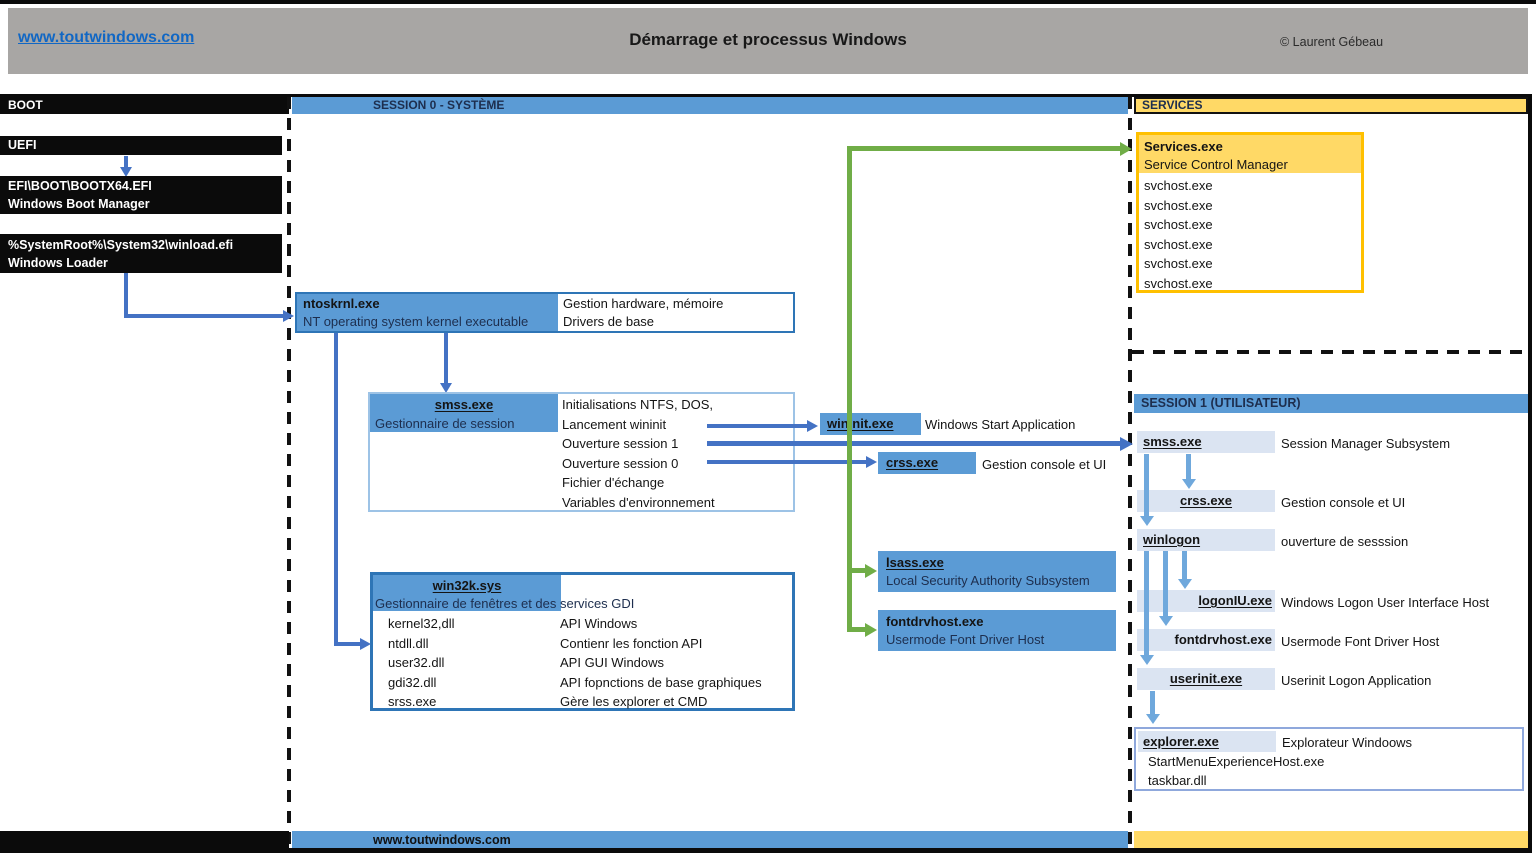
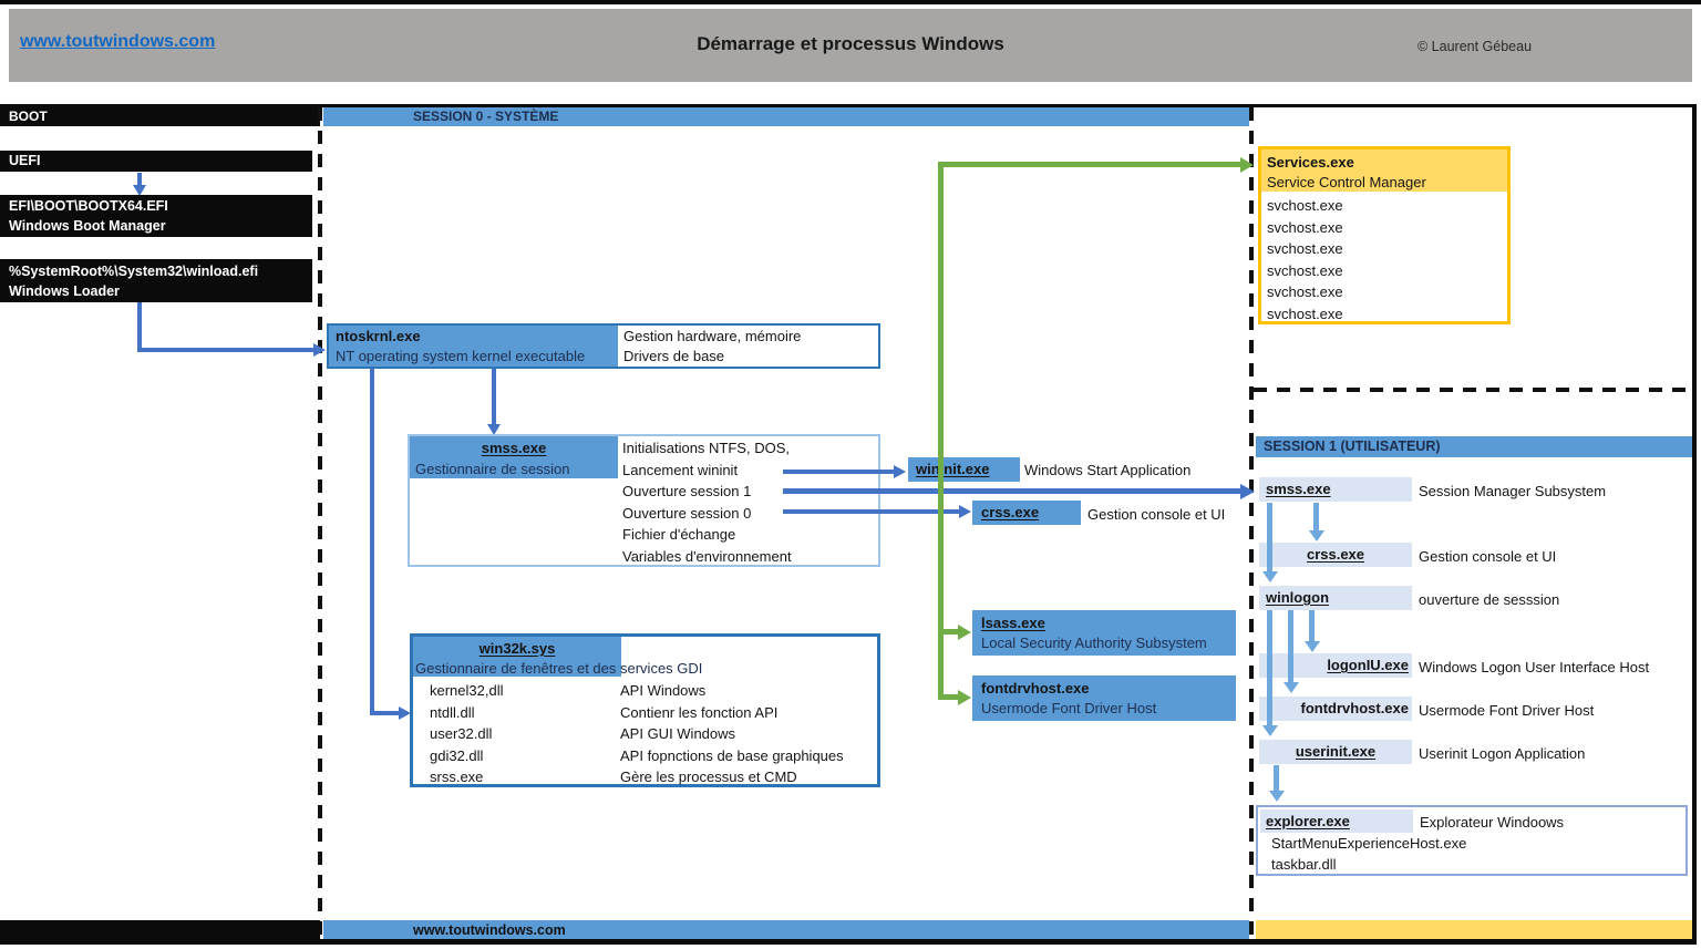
  www.toutwindows.com
  Démarrage et processus Windows
  © Laurent Gébeau
  BOOT
  SESSION 0 - SYSTÈME
- SERVICES
  UEFI
  EFI\BOOT\BOOTX64.EFI
  Windows Boot Manager
  %SystemRoot%\System32\winload.efi
  Windows Loader
  ntoskrnl.exe
  NT operating system kernel executable
  Gestion hardware, mémoire
  Drivers de base
  smss.exe
  Gestionnaire de session
  Initialisations NTFS, DOS,
  Lancement wininit
  Ouverture session 1
  Ouverture session 0
  Fichier d'échange
  Variables d'environnement
  win32k.sys
  Gestionnaire de fenêtres et des services GDI
  kernel32,dll
  ntdll.dll
  user32.dll
  gdi32.dll
  srss.exe
  API Windows
  Contienr les fonction API
  API GUI Windows
  API fopnctions de base graphiques
- Gère les explorer et CMD
+ Gère les processus et CMD
  winnit.exe
  Windows Start Application
  crss.exe
  Gestion console et UI
  lsass.exe
  Local Security Authority Subsystem
  fontdrvhost.exe
  Usermode Font Driver Host
  Services.exe
  Service Control Manager
  svchost.exe
  svchost.exe
  svchost.exe
  svchost.exe
  svchost.exe
  svchost.exe
  SESSION 1 (UTILISATEUR)
  smss.exe
  Session Manager Subsystem
  crss.exe
  Gestion console et UI
  winlogon
  ouverture de sesssion
  logonIU.exe
  Windows Logon User Interface Host
  fontdrvhost.exe
  Usermode Font Driver Host
  userinit.exe
  Userinit Logon Application
  explorer.exe
  Explorateur Windoows
  StartMenuExperienceHost.exe
  taskbar.dll
  www.toutwindows.com
